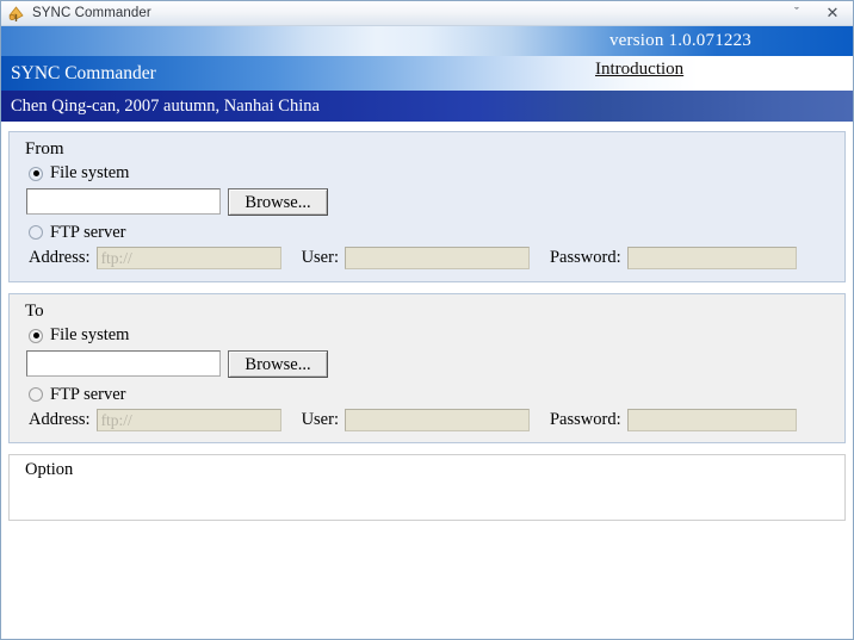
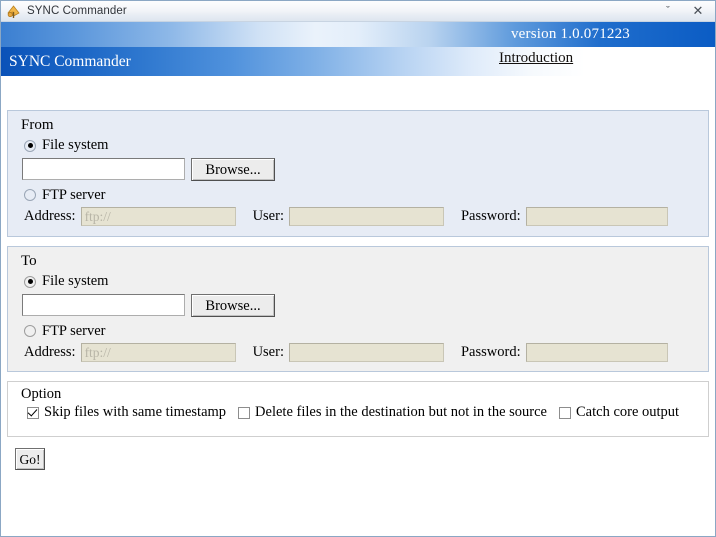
  SYNC Commander
  ˇ
  ✕
  version 1.0.071223
  SYNC Commander
  Introduction
- Chen Qing-can, 2007 autumn, Nanhai China
  From
  File system
  Browse...
  FTP server
  Address:
  ftp://
  User:
  Password:
  To
  File system
  Browse...
  FTP server
  Address:
  ftp://
  User:
  Password:
  Option
+ Skip files with same timestamp
+ Delete files in the destination but not in the source
+ Catch core output
+ Go!
